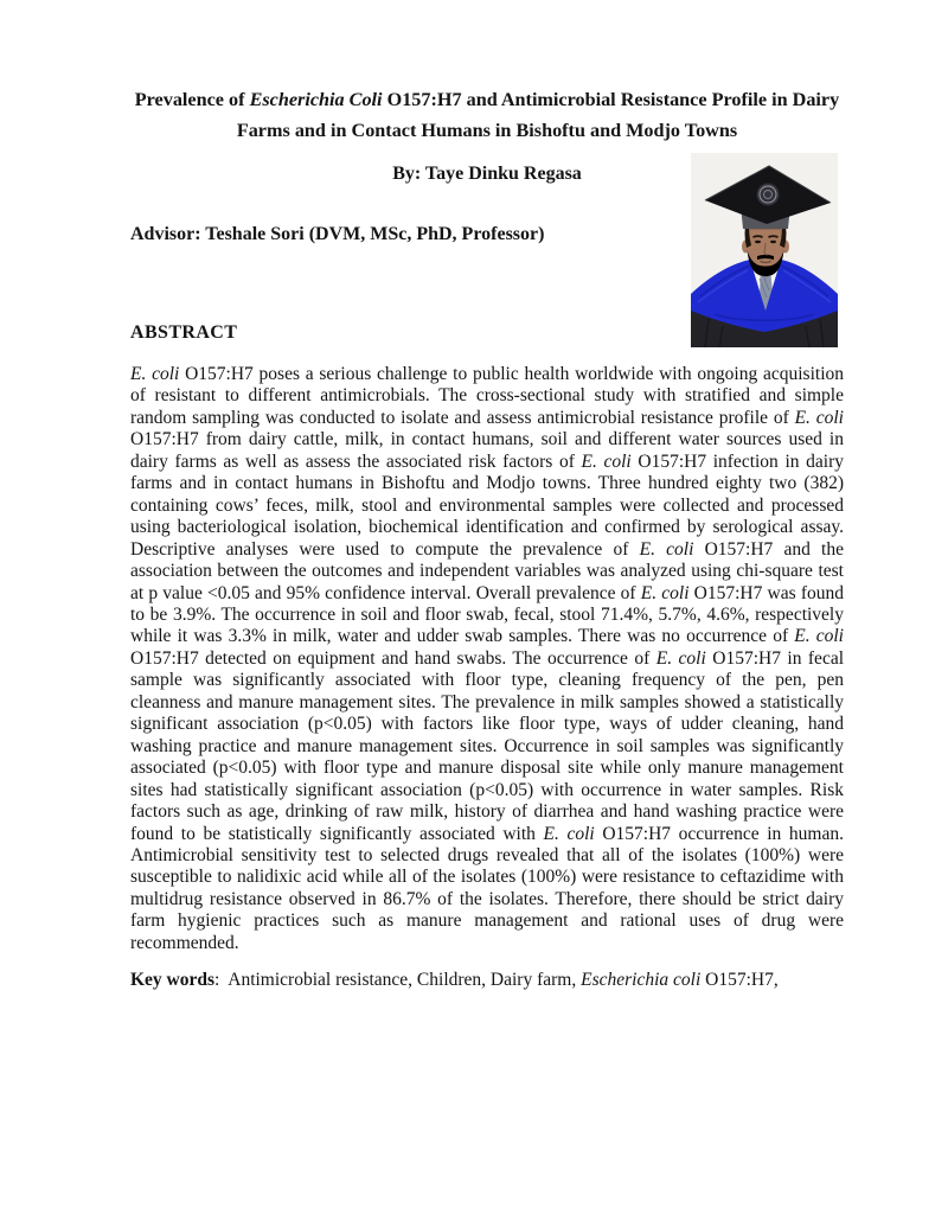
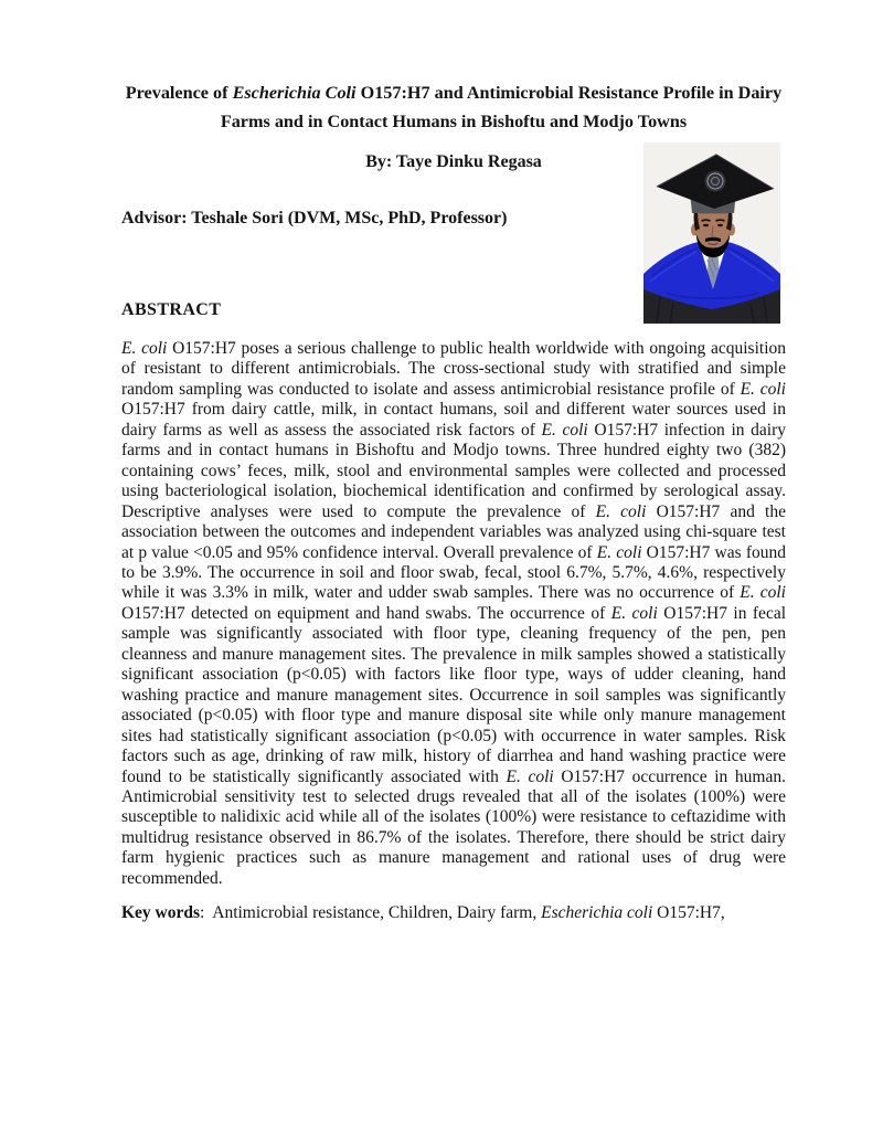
  Prevalence of Escherichia Coli O157:H7 and Antimicrobial Resistance Profile in Dairy Farms and in Contact Humans in Bishoftu and Modjo Towns
  By: Taye Dinku Regasa
  Advisor: Teshale Sori (DVM, MSc, PhD, Professor)
  ABSTRACT
- E. coli O157:H7 poses a serious challenge to public health worldwide with ongoing acquisition of resistant to different antimicrobials. The cross-sectional study with stratified and simple random sampling was conducted to isolate and assess antimicrobial resistance profile of E. coli O157:H7 from dairy cattle, milk, in contact humans, soil and different water sources used in dairy farms as well as assess the associated risk factors of E. coli O157:H7 infection in dairy farms and in contact humans in Bishoftu and Modjo towns. Three hundred eighty two (382) containing cows’ feces, milk, stool and environmental samples were collected and processed using bacteriological isolation, biochemical identification and confirmed by serological assay. Descriptive analyses were used to compute the prevalence of E. coli O157:H7 and the association between the outcomes and independent variables was analyzed using chi-square test at p value <0.05 and 95% confidence interval. Overall prevalence of E. coli O157:H7 was found to be 3.9%. The occurrence in soil and floor swab, fecal, stool 71.4%, 5.7%, 4.6%, respectively while it was 3.3% in milk, water and udder swab samples. There was no occurrence of E. coli O157:H7 detected on equipment and hand swabs. The occurrence of E. coli O157:H7 in fecal sample was significantly associated with floor type, cleaning frequency of the pen, pen cleanness and manure management sites. The prevalence in milk samples showed a statistically significant association (p<0.05) with factors like floor type, ways of udder cleaning, hand washing practice and manure management sites. Occurrence in soil samples was significantly associated (p<0.05) with floor type and manure disposal site while only manure management sites had statistically significant association (p<0.05) with occurrence in water samples. Risk factors such as age, drinking of raw milk, history of diarrhea and hand washing practice were found to be statistically significantly associated with E. coli O157:H7 occurrence in human. Antimicrobial sensitivity test to selected drugs revealed that all of the isolates (100%) were susceptible to nalidixic acid while all of the isolates (100%) were resistance to ceftazidime with multidrug resistance observed in 86.7% of the isolates. Therefore, there should be strict dairy farm hygienic practices such as manure management and rational uses of drug were recommended.
+ E. coli O157:H7 poses a serious challenge to public health worldwide with ongoing acquisition of resistant to different antimicrobials. The cross-sectional study with stratified and simple random sampling was conducted to isolate and assess antimicrobial resistance profile of E. coli O157:H7 from dairy cattle, milk, in contact humans, soil and different water sources used in dairy farms as well as assess the associated risk factors of E. coli O157:H7 infection in dairy farms and in contact humans in Bishoftu and Modjo towns. Three hundred eighty two (382) containing cows’ feces, milk, stool and environmental samples were collected and processed using bacteriological isolation, biochemical identification and confirmed by serological assay. Descriptive analyses were used to compute the prevalence of E. coli O157:H7 and the association between the outcomes and independent variables was analyzed using chi-square test at p value <0.05 and 95% confidence interval. Overall prevalence of E. coli O157:H7 was found to be 3.9%. The occurrence in soil and floor swab, fecal, stool 6.7%, 5.7%, 4.6%, respectively while it was 3.3% in milk, water and udder swab samples. There was no occurrence of E. coli O157:H7 detected on equipment and hand swabs. The occurrence of E. coli O157:H7 in fecal sample was significantly associated with floor type, cleaning frequency of the pen, pen cleanness and manure management sites. The prevalence in milk samples showed a statistically significant association (p<0.05) with factors like floor type, ways of udder cleaning, hand washing practice and manure management sites. Occurrence in soil samples was significantly associated (p<0.05) with floor type and manure disposal site while only manure management sites had statistically significant association (p<0.05) with occurrence in water samples. Risk factors such as age, drinking of raw milk, history of diarrhea and hand washing practice were found to be statistically significantly associated with E. coli O157:H7 occurrence in human. Antimicrobial sensitivity test to selected drugs revealed that all of the isolates (100%) were susceptible to nalidixic acid while all of the isolates (100%) were resistance to ceftazidime with multidrug resistance observed in 86.7% of the isolates. Therefore, there should be strict dairy farm hygienic practices such as manure management and rational uses of drug were recommended.
  Key words: Antimicrobial resistance, Children, Dairy farm, Escherichia coli O157:H7,
